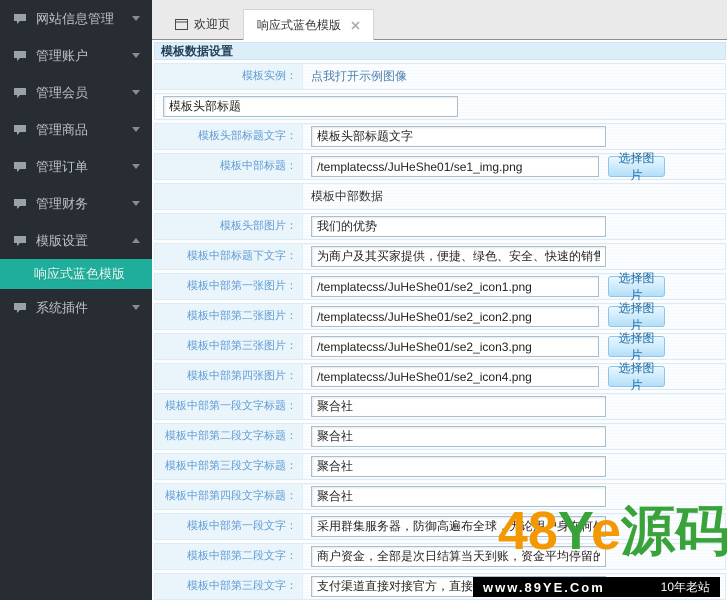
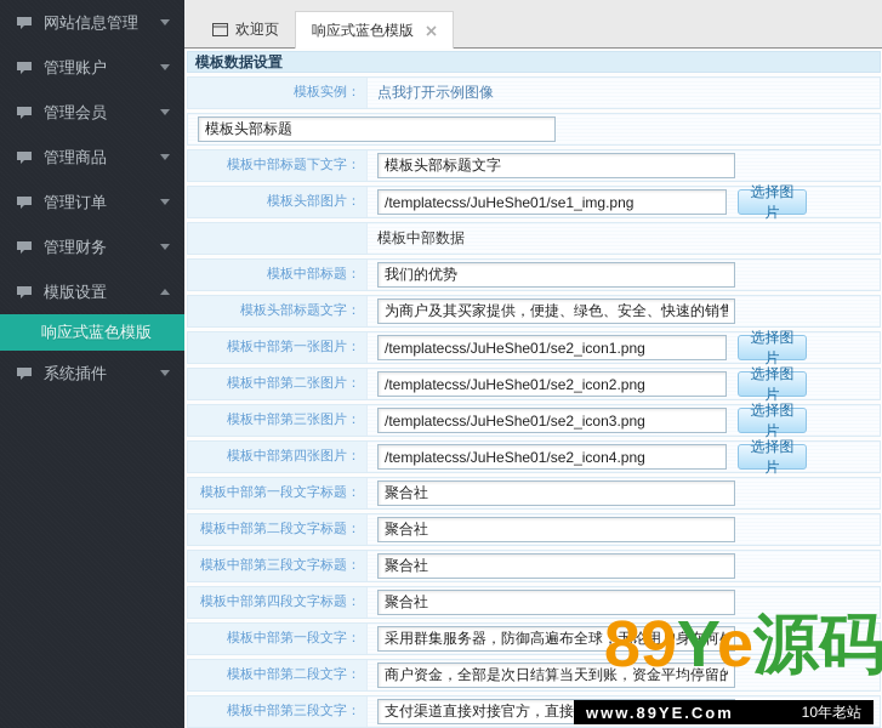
  网站信息管理
  管理账户
  管理会员
  管理商品
  管理订单
  管理财务
  模版设置
  响应式蓝色模版
  系统插件
  欢迎页
  响应式蓝色模版
  模板数据设置
  模板实例：
  点我打开示例图像
  模板头部标题
- 模板头部标题文字：
+ 模板中部标题下文字：
  模板头部标题文字
- 模板中部标题：
+ 模板头部图片：
  /templatecss/JuHeShe01/se1_img.png
  选择图片
  模板中部数据
- 模板头部图片：
+ 模板中部标题：
  我们的优势
- 模板中部标题下文字：
+ 模板头部标题文字：
  为商户及其买家提供，便捷、绿色、安全、快速的销售
  模板中部第一张图片：
  /templatecss/JuHeShe01/se2_icon1.png
  选择图片
  模板中部第二张图片：
  /templatecss/JuHeShe01/se2_icon2.png
  选择图片
  模板中部第三张图片：
  /templatecss/JuHeShe01/se2_icon3.png
  选择图片
  模板中部第四张图片：
  /templatecss/JuHeShe01/se2_icon4.png
  选择图片
  模板中部第一段文字标题：
  聚合社
  模板中部第二段文字标题：
  聚合社
  模板中部第三段文字标题：
  聚合社
  模板中部第四段文字标题：
  聚合社
  模板中部第一段文字：
  采用群集服务器，防御高遍布全球，无论用户身在何处
  模板中部第二段文字：
  商户资金，全部是次日结算当天到账，资金平均停留的
  模板中部第三段文字：
- 48Ye源码
+ 89Ye源码
  www.89YE.Com
  10年老站
